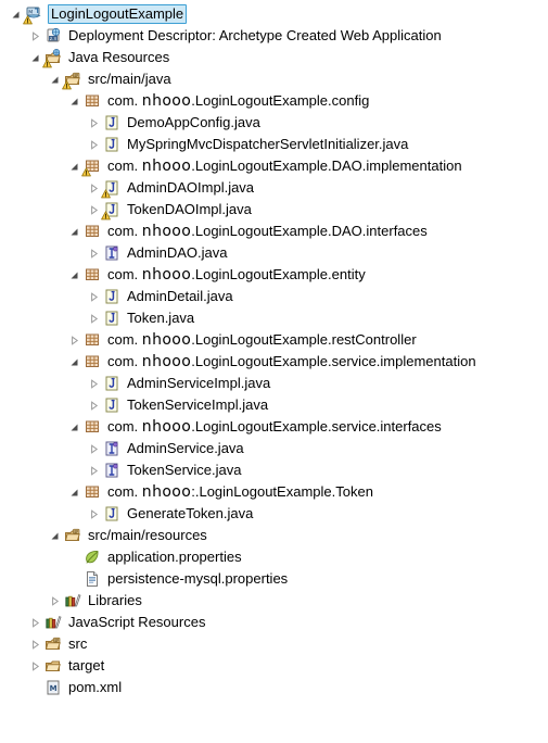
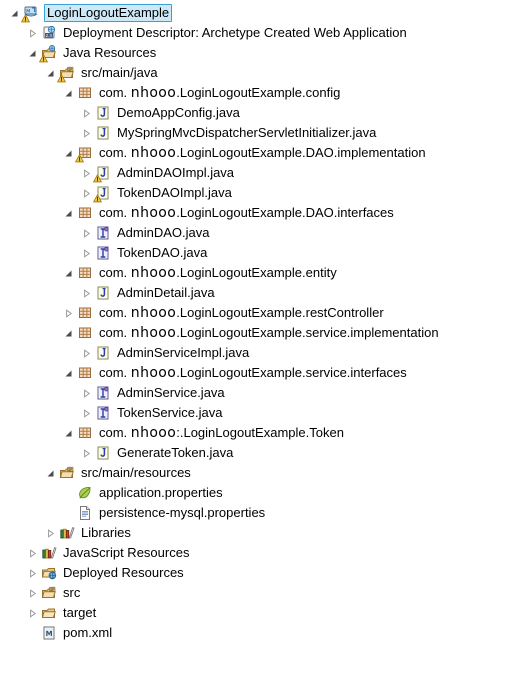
  LoginLogoutExample
  Deployment Descriptor: Archetype Created Web Application
  Java Resources
  src/main/java
  com. nhooo.LoginLogoutExample.config
  DemoAppConfig.java
  MySpringMvcDispatcherServletInitializer.java
  com. nhooo.LoginLogoutExample.DAO.implementation
  AdminDAOImpl.java
  TokenDAOImpl.java
  com. nhooo.LoginLogoutExample.DAO.interfaces
  AdminDAO.java
+ TokenDAO.java
  com. nhooo.LoginLogoutExample.entity
  AdminDetail.java
- Token.java
  com. nhooo.LoginLogoutExample.restController
  com. nhooo.LoginLogoutExample.service.implementation
  AdminServiceImpl.java
- TokenServiceImpl.java
  com. nhooo.LoginLogoutExample.service.interfaces
  AdminService.java
  TokenService.java
  com. nhooo:.LoginLogoutExample.Token
  GenerateToken.java
  src/main/resources
  application.properties
  persistence-mysql.properties
  Libraries
  JavaScript Resources
+ Deployed Resources
  src
  target
  M
  pom.xml
